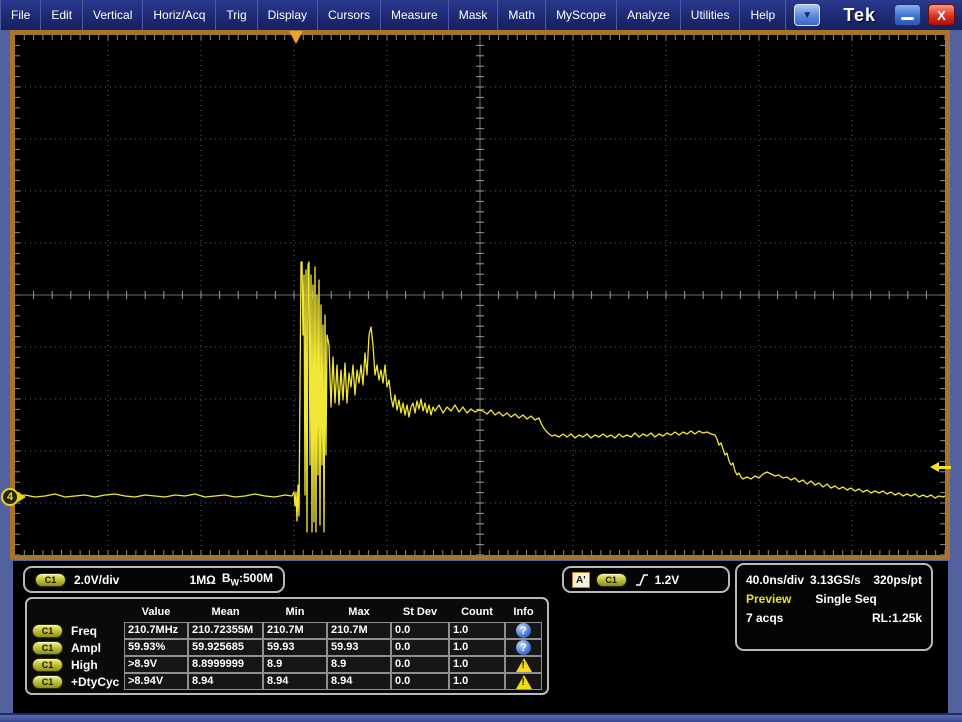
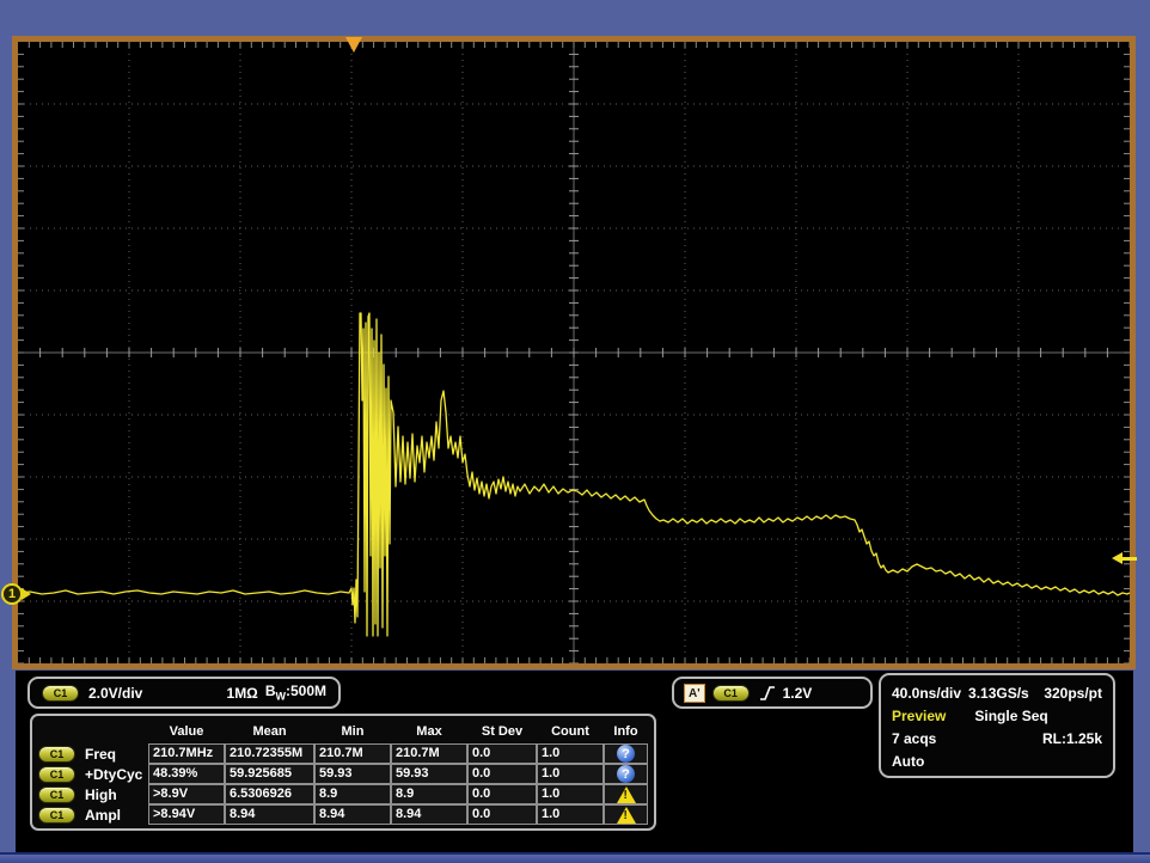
- File
- Edit
- Vertical
- Horiz/Acq
- Trig
- Display
- Cursors
- Measure
- Mask
- Math
- MyScope
- Analyze
- Utilities
- Help
- ▼
- Tek
- X
- 4
+ 1
  C1
  2.0V/div
  1MΩ
  BW:500M
  A'
  C1
  1.2V
  40.0ns/div
  3.13GS/s
  320ps/pt
  Preview
  Single Seq
  7 acqs
  RL:1.25k
+ Auto
  Value
  Mean
  Min
  Max
  St Dev
  Count
  Info
  C1
  Freq
  210.7MHz
  210.72355M
  210.7M
  210.7M
  0.0
  1.0
  C1
- Ampl
+ +DtyCyc
- 59.93%
+ 48.39%
  59.925685
  59.93
  59.93
  0.0
  1.0
  C1
  High
  >8.9V
- 8.8999999
+ 6.5306926
  8.9
  8.9
  0.0
  1.0
  C1
- +DtyCyc
+ Ampl
  >8.94V
  8.94
  8.94
  8.94
  0.0
  1.0
